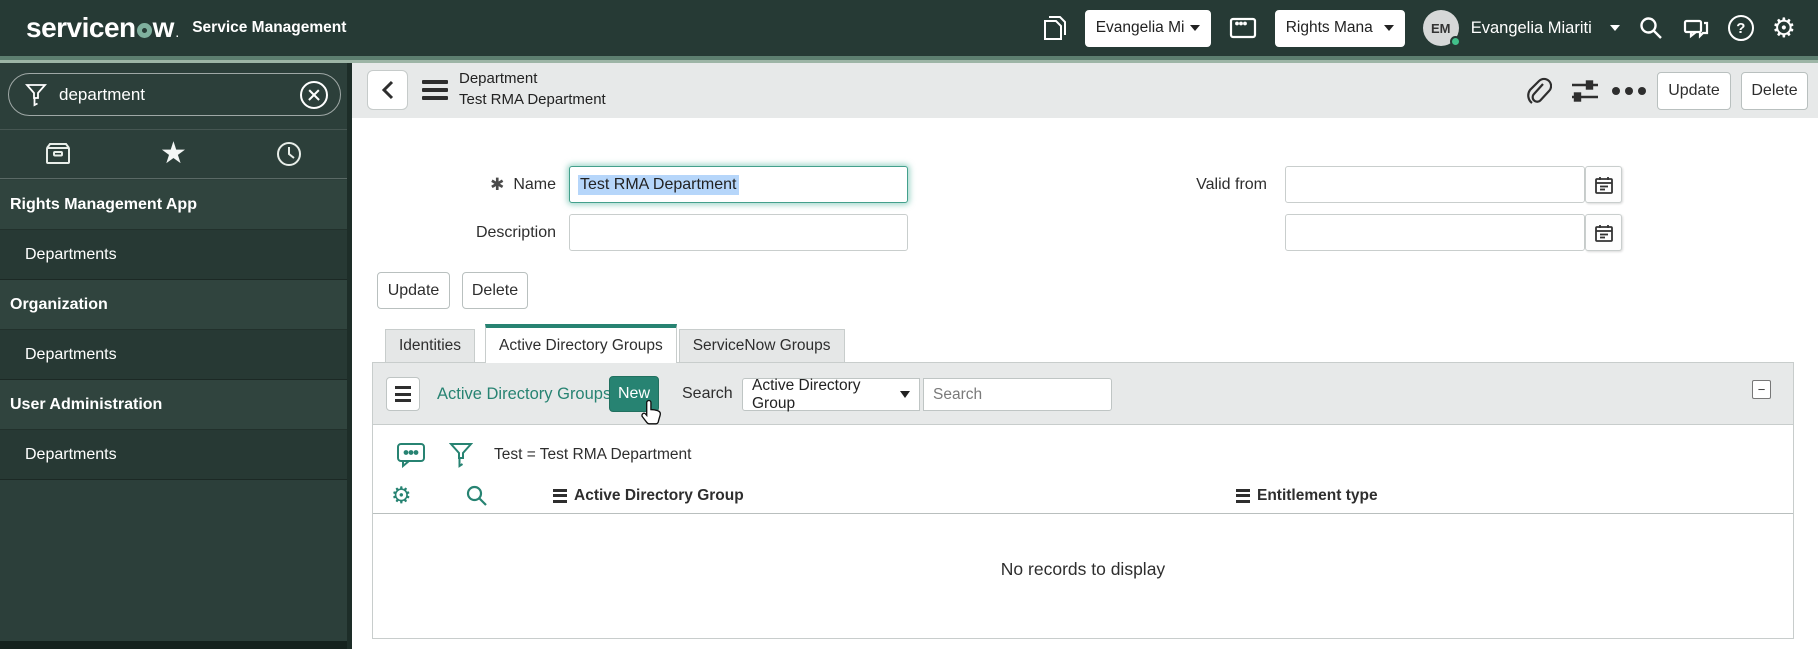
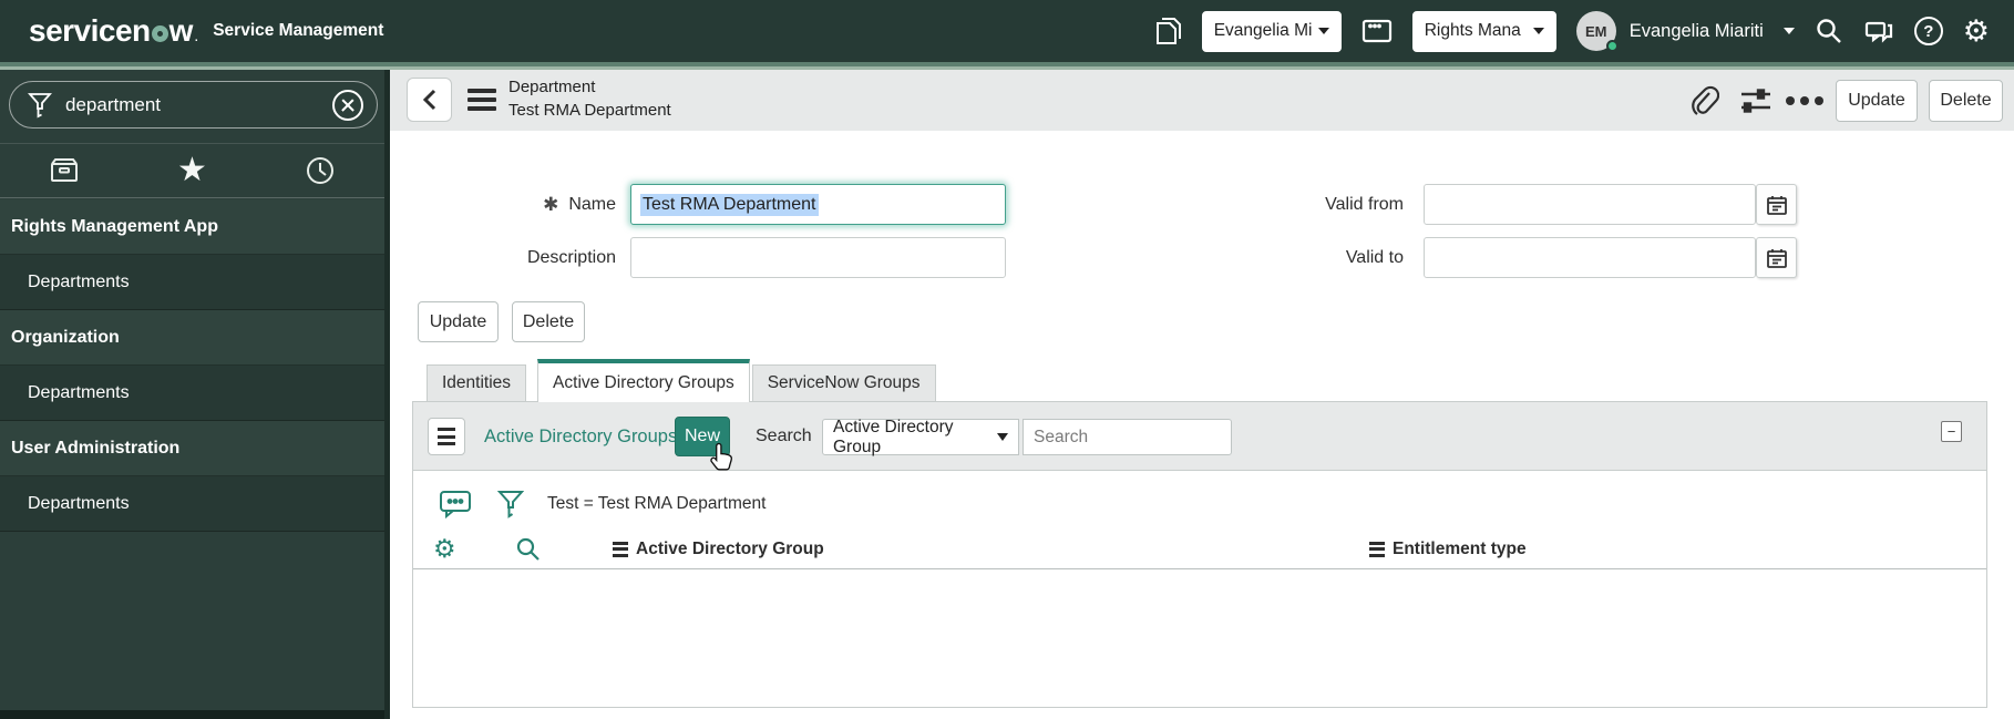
  servicen
  w
  .
  Service Management
  Evangelia Mi
  Rights Mana
  EM
  Evangelia Miariti
  ?
  ⚙
  department
  ★
  Rights Management App
  Departments
  Organization
  Departments
  User Administration
  Departments
  Department
  Test RMA Department
  Update
  Delete
  ✱
  Name
  Test RMA Department
  Valid from
  Description
+ Valid to
  Update
  Delete
  Identities
  Active Directory Groups
  ServiceNow Groups
  Active Directory Groups
  New
  Search
  Active Directory Group
  Search
  −
  Test = Test RMA Department
  ⚙
  Active Directory Group
  Entitlement type
- No records to display
